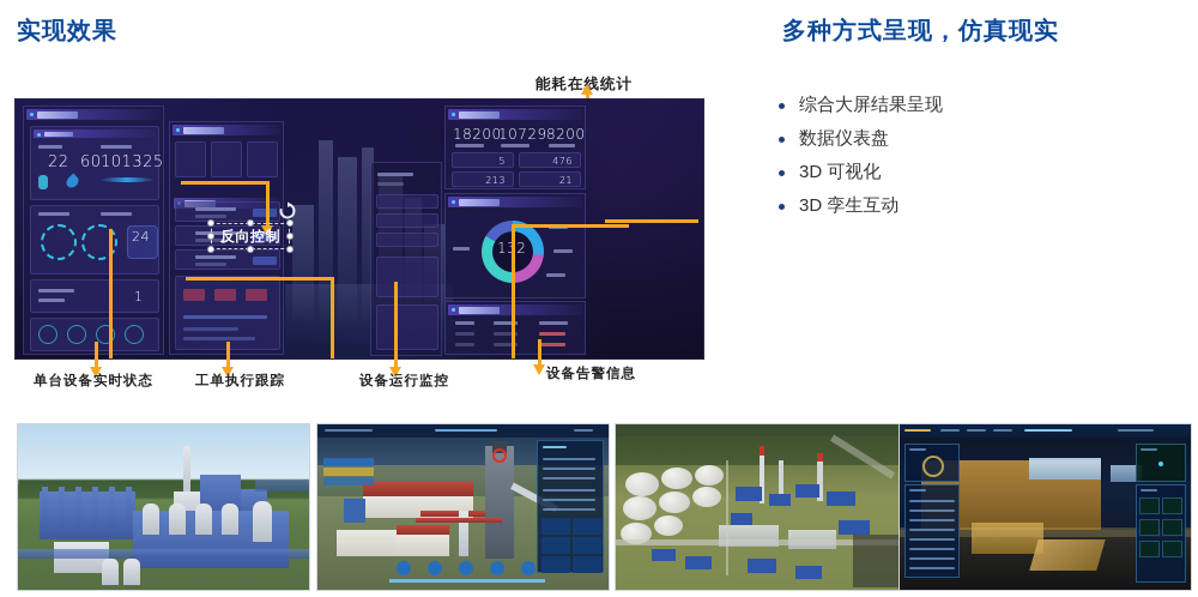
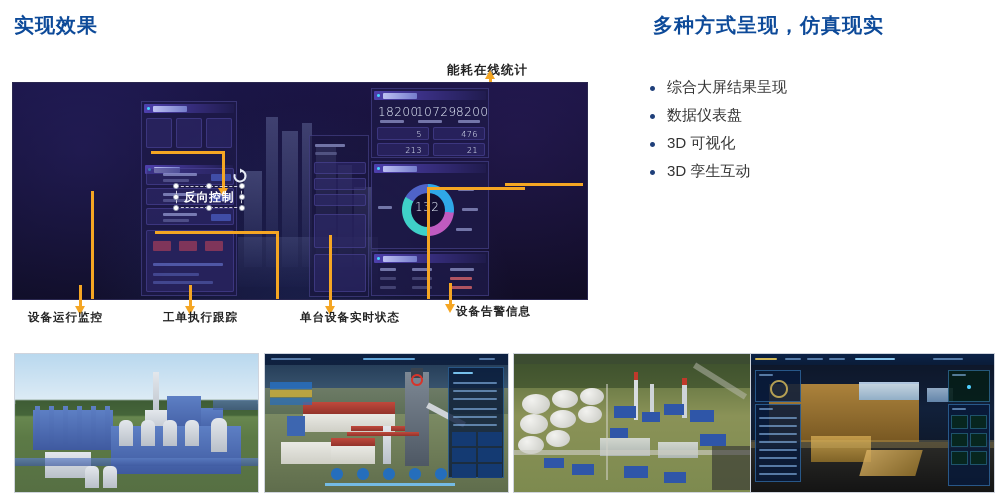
  实现效果
  多种方式呈现，仿真现实
  综合大屏结果呈现
  数据仪表盘
  3D 可视化
  3D 孪生互动
  能耗在统计
- 22
- 60
- 101325
- 24
- 1
  18200
  10729
  8200
  5
  476
  213
  21
  反向控制
- 单台设备实时状态
+ 设备运行监控
  工单执行跟踪
- 设备运行监控
+ 单台设备实时状态
  设备告警信息
